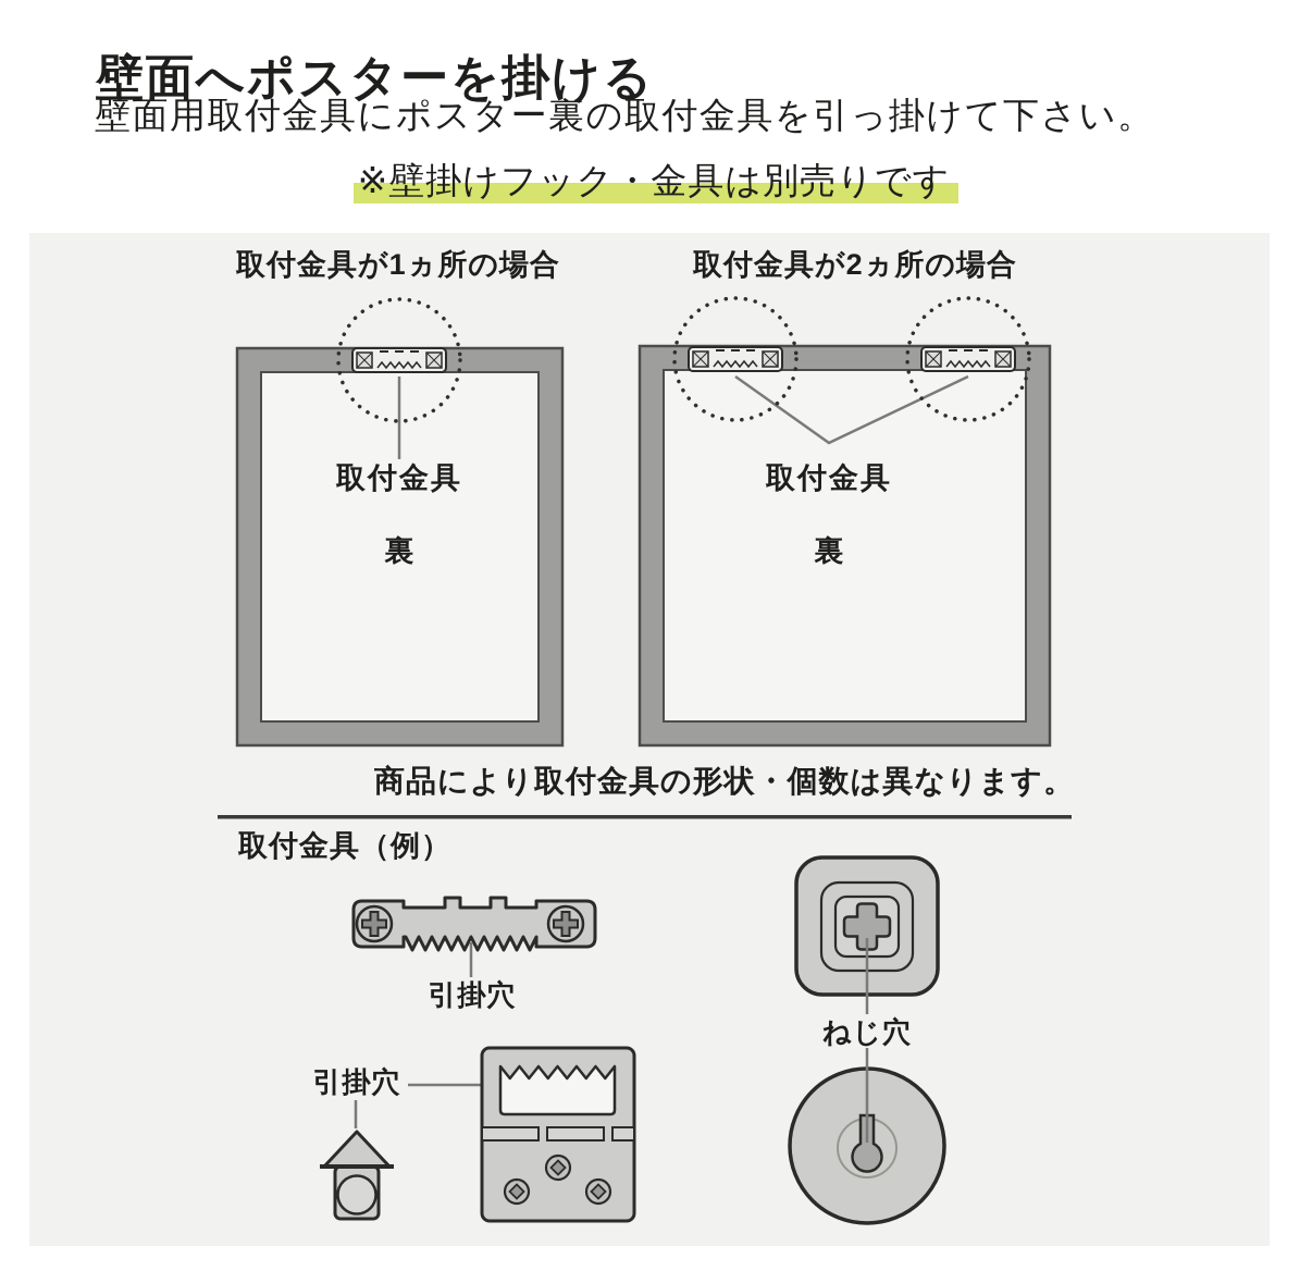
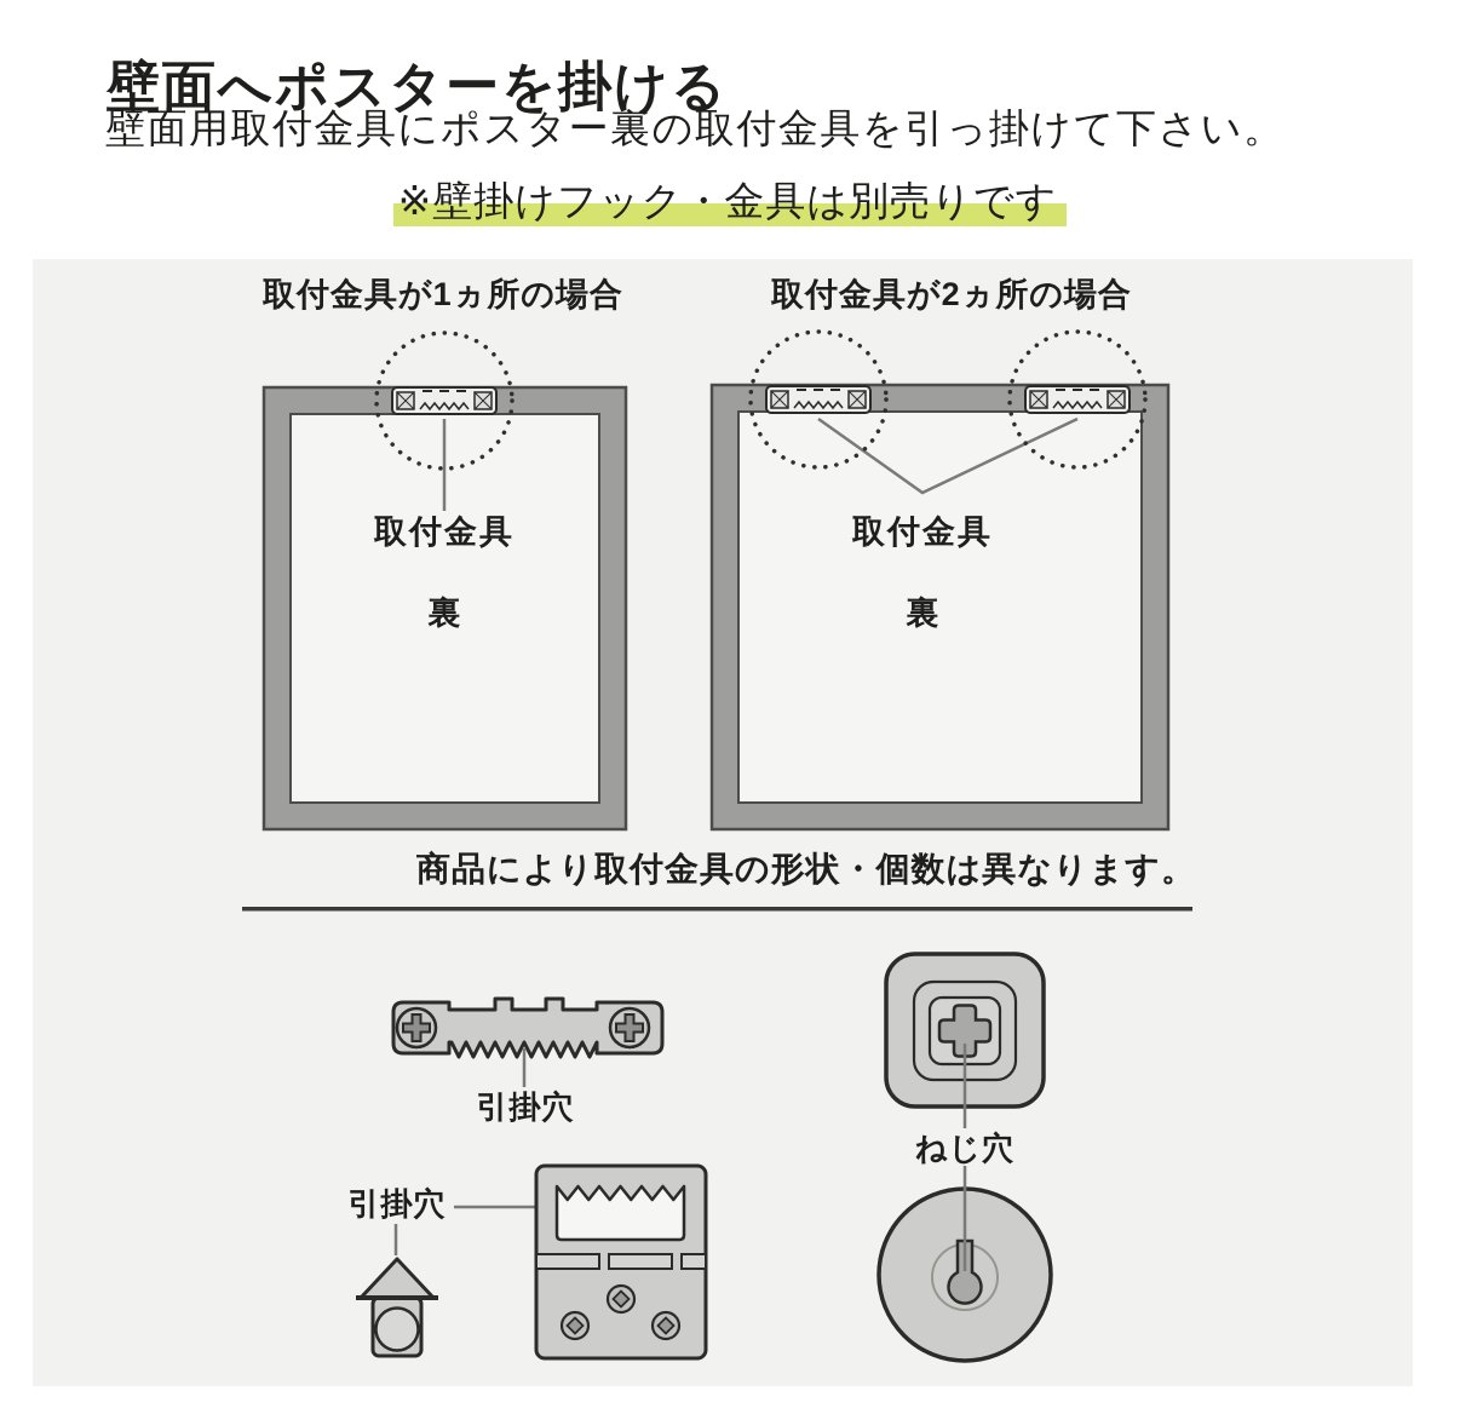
  壁面へポスターを掛ける
  壁面用取付金具にポスター裏の取付金具を引っ掛けて下さい。
  ※壁掛けフック・金具は別売りです
  取付金具が1ヵ所の場合
  取付金具が2ヵ所の場合
  取付金具
  裏
  取付金具
  裏
  商品により取付金具の形状・個数は異なります。
- 取付金具（例）
  引掛穴
  引掛穴
  ねじ穴
